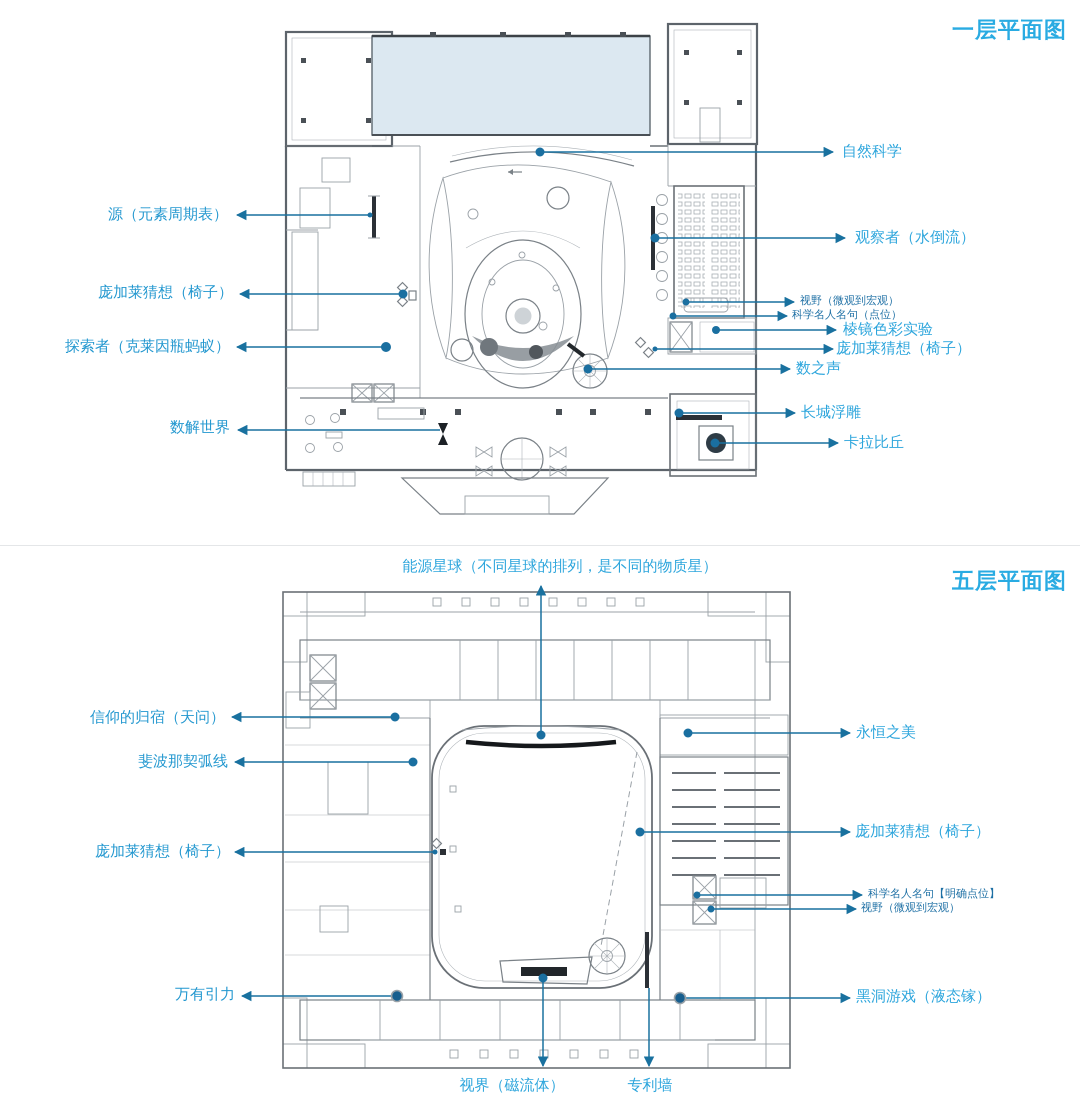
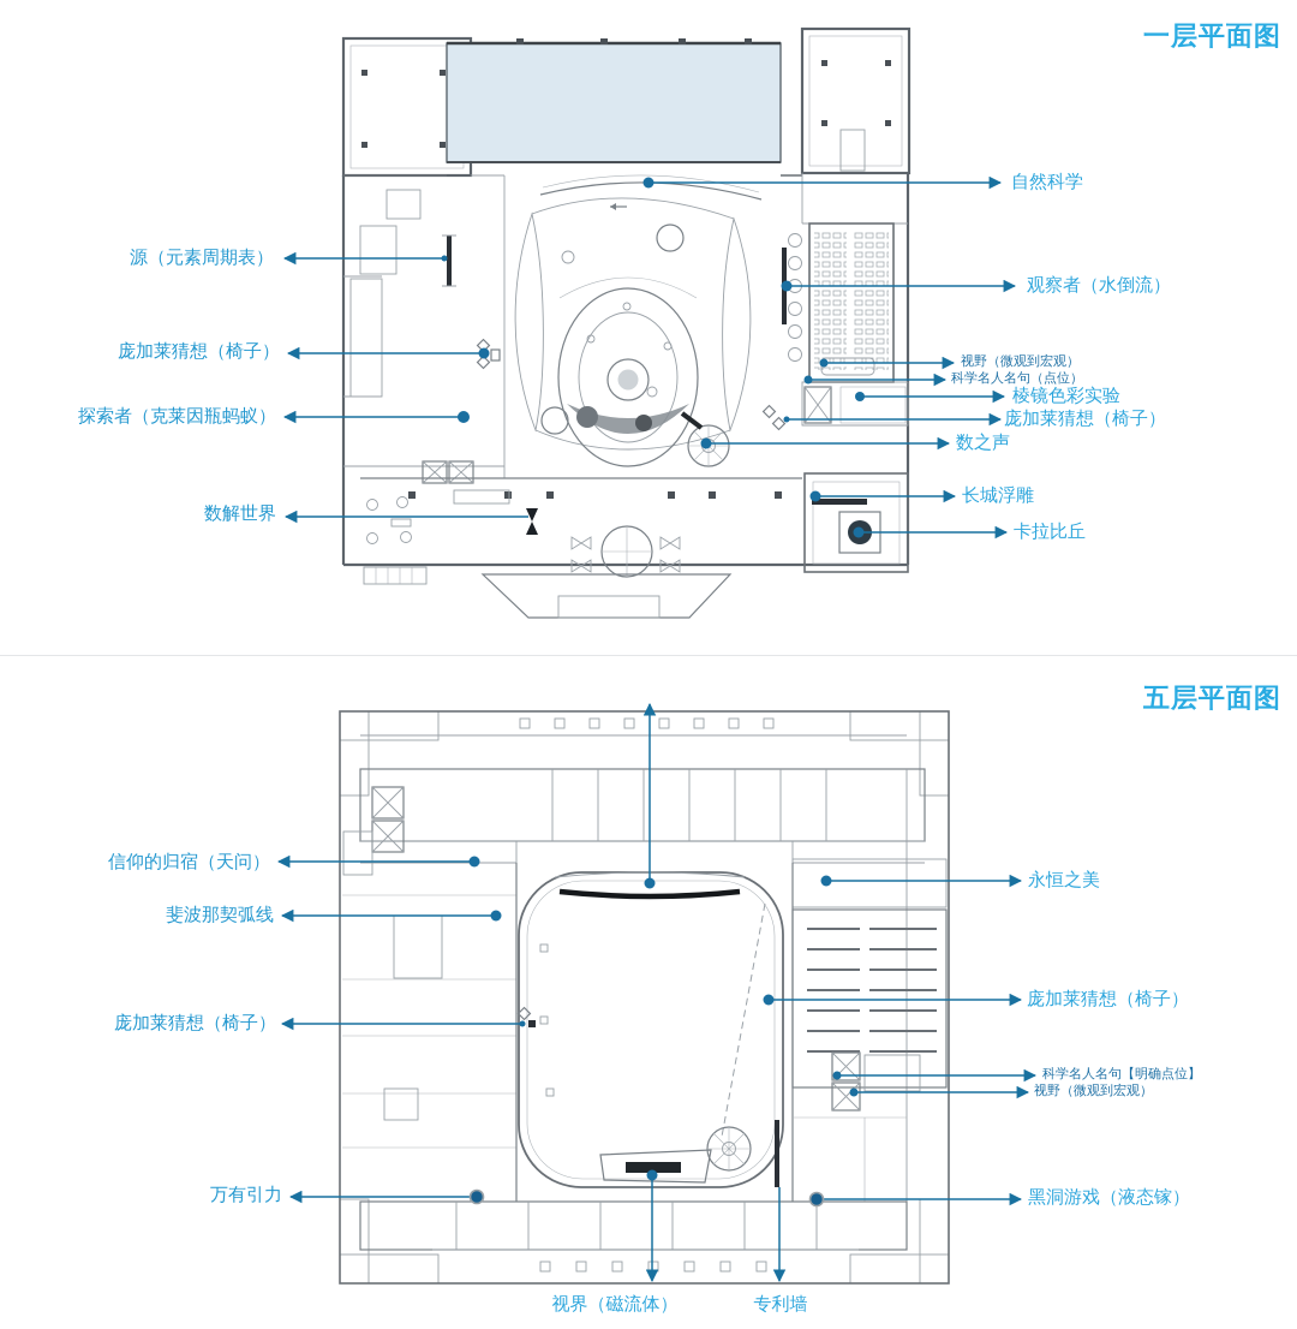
  一层平面图
  五层平面图
  源（元素周期表）
  庞加莱猜想（椅子）
  探索者（克莱因瓶蚂蚁）
  数解世界
  自然科学
  观察者（水倒流）
  视野（微观到宏观）
  科学名人名句（点位）
  棱镜色彩实验
  庞加莱猜想（椅子）
  数之声
  长城浮雕
  卡拉比丘
- 能源星球（不同星球的排列，是不同的物质星）
  信仰的归宿（天问）
  斐波那契弧线
  庞加莱猜想（椅子）
  万有引力
  永恒之美
  庞加莱猜想（椅子）
  科学名人名句【明确点位】
  视野（微观到宏观）
  黑洞游戏（液态镓）
  视界（磁流体）
  专利墙
